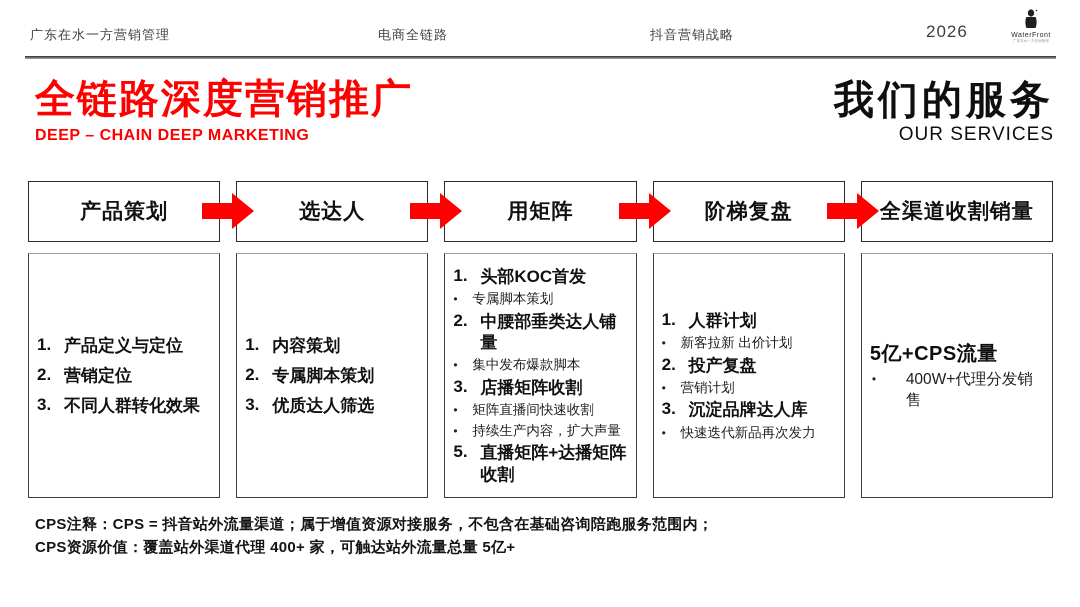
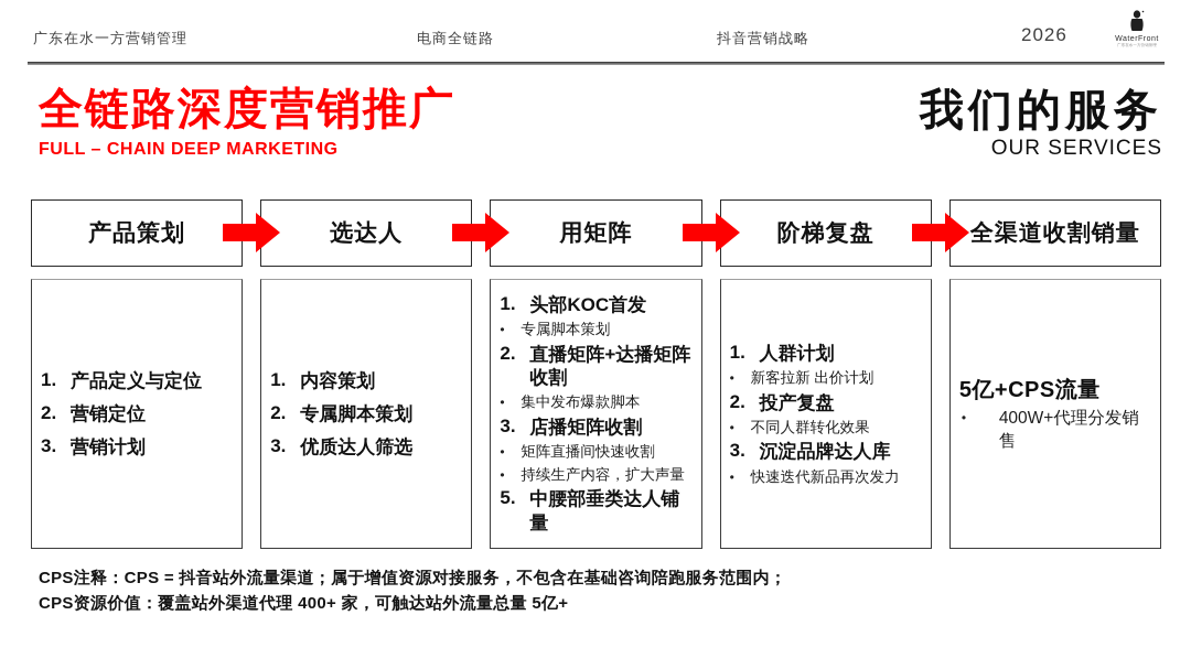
  广东在水一方营销管理
  电商全链路
  抖音营销战略
  2026
  全链路深度营销推广
- DEEP – CHAIN DEEP MARKETING
+ FULL – CHAIN DEEP MARKETING
  我们的服务
  OUR SERVICES
  产品策划
  选达人
  用矩阵
  阶梯复盘
  全渠道收割销量
  1.
  产品定义与定位
  2.
  营销定位
  3.
- 不同人群转化效果
+ 营销计划
  1.
  内容策划
  2.
  专属脚本策划
  3.
  优质达人筛选
  1.
  头部KOC首发
  •
  专属脚本策划
  2.
- 中腰部垂类达人铺量
+ 直播矩阵+达播矩阵收割
  •
  集中发布爆款脚本
  3.
  店播矩阵收割
  •
  矩阵直播间快速收割
  •
  持续生产内容，扩大声量
  5.
- 直播矩阵+达播矩阵收割
+ 中腰部垂类达人铺量
  1.
  人群计划
  •
  新客拉新 出价计划
  2.
  投产复盘
  •
- 营销计划
+ 不同人群转化效果
  3.
  沉淀品牌达人库
  •
  快速迭代新品再次发力
  5亿+CPS流量
  •
  400W+代理分发销售
  CPS注释：CPS = 抖音站外流量渠道；属于增值资源对接服务，不包含在基础咨询陪跑服务范围内；
  CPS资源价值：覆盖站外渠道代理 400+ 家，可触达站外流量总量 5亿+
